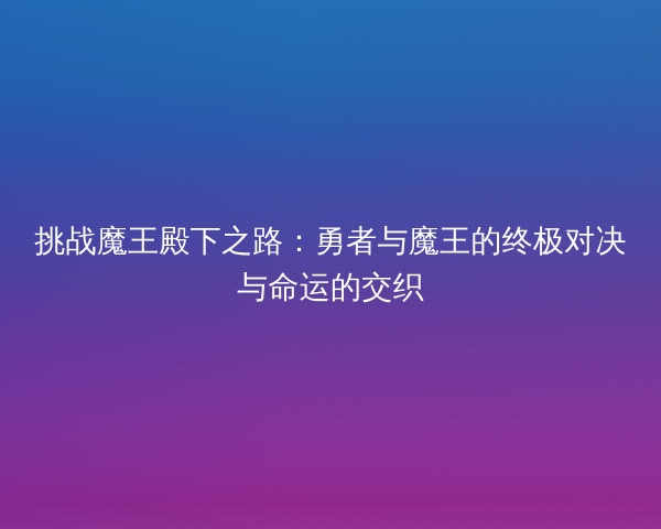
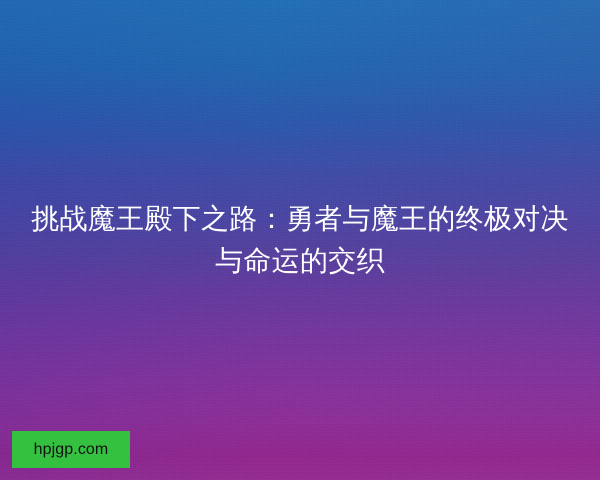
  挑战魔王殿下之路：勇者与魔王的终极对决与命运的交织
+ hpjgp.com
